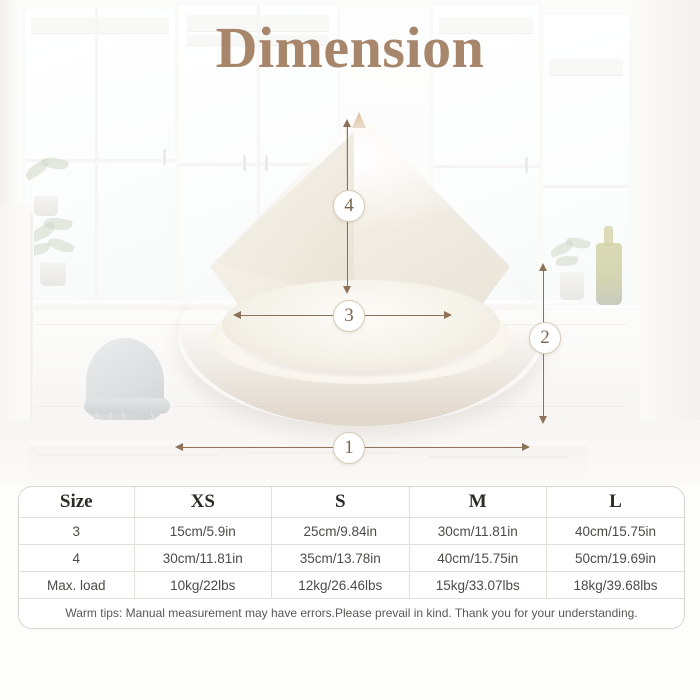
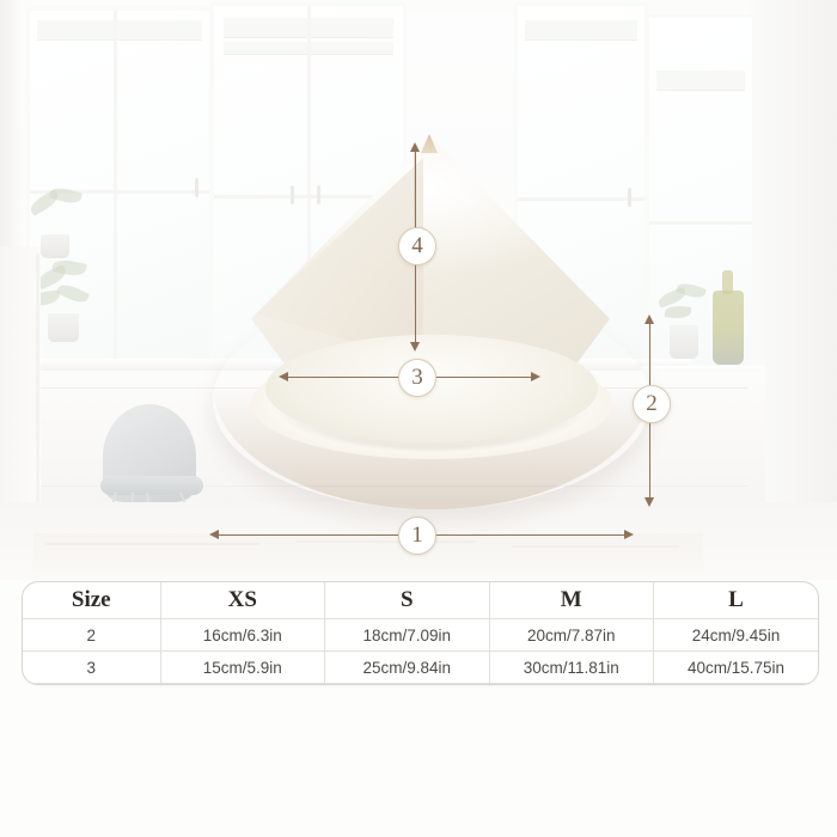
  4
  3
  2
  1
- Dimension
  Size	XS	S	M	L
+ 2	16cm/6.3in	18cm/7.09in	20cm/7.87in	24cm/9.45in
  3	15cm/5.9in	25cm/9.84in	30cm/11.81in	40cm/15.75in
- 4	30cm/11.81in	35cm/13.78in	40cm/15.75in	50cm/19.69in
- Max. load	10kg/22lbs	12kg/26.46lbs	15kg/33.07lbs	18kg/39.68lbs
- Warm tips: Manual measurement may have errors.Please prevail in kind. Thank you for your understanding.
